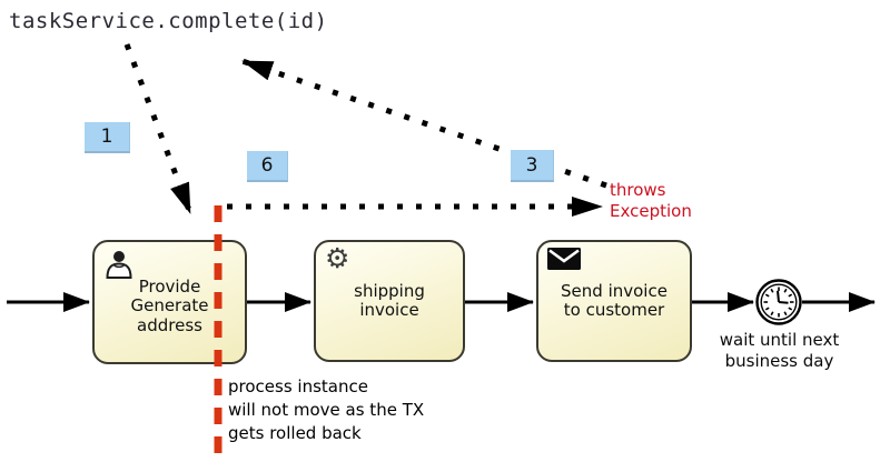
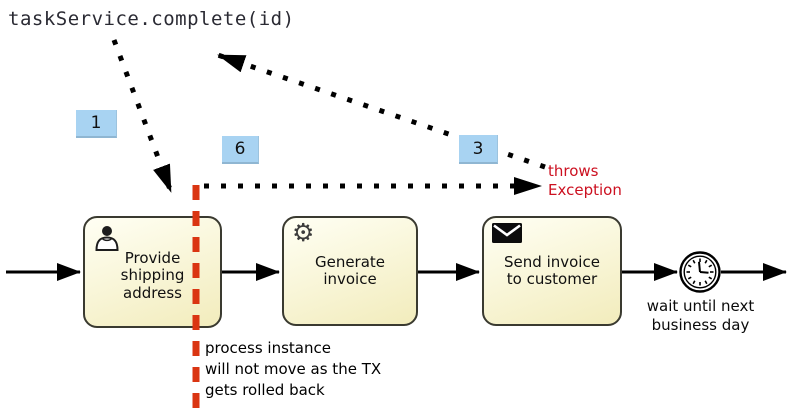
  taskService.complete(id)
  1
  6
  3
  throws
  Exception
  Provide
- Generate
+ shipping
  address
  ⚙
- shipping
+ Generate
  invoice
  Send invoice
  to customer
  wait until next
  business day
  process instance
  will not move as the TX
  gets rolled back
